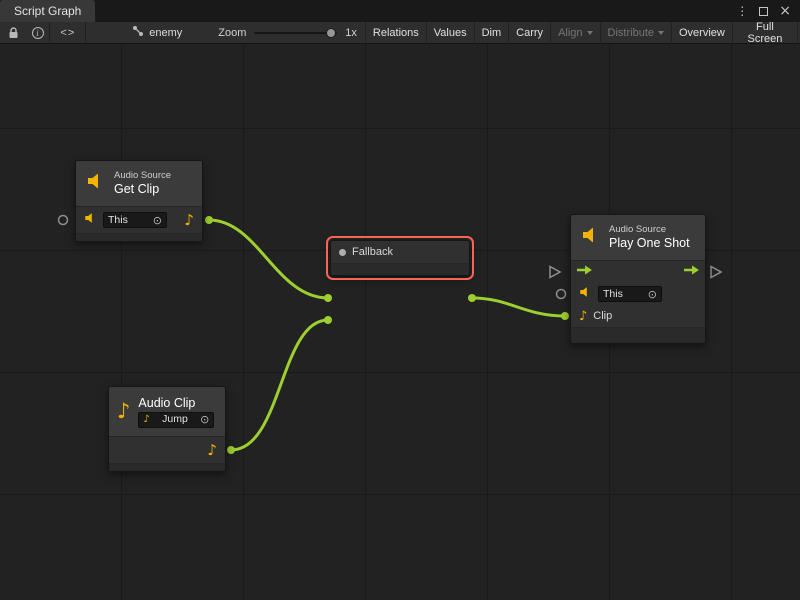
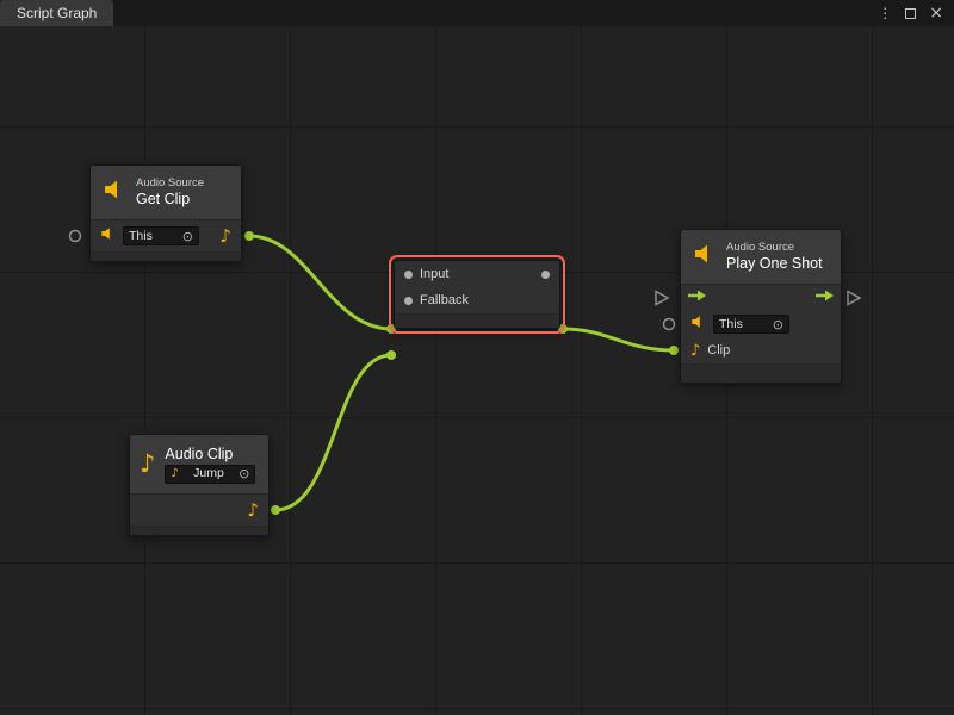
  Script Graph
  ⋮
  ×
- i
- <>
- enemy
- Zoom
- 1x
- Relations
- Values
- Dim
- Carry
- Align
- Distribute
- Overview
- Full Screen
  Audio Source
  Get Clip
  This
  ⊙
  ♪
+ Input
  Fallback
  Audio Source
  Play One Shot
  This
  ⊙
  ♪
  Clip
  ♪
  Audio Clip
  ♪
  Jump
  ⊙
  ♪
